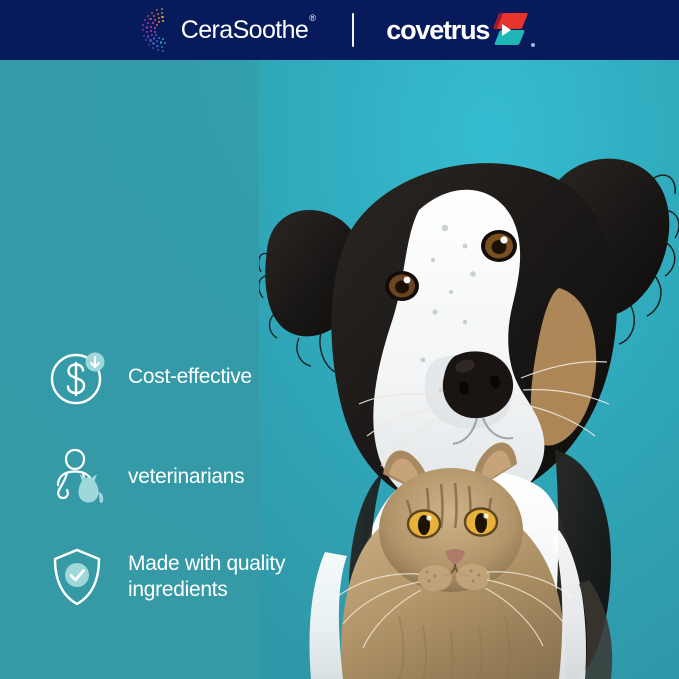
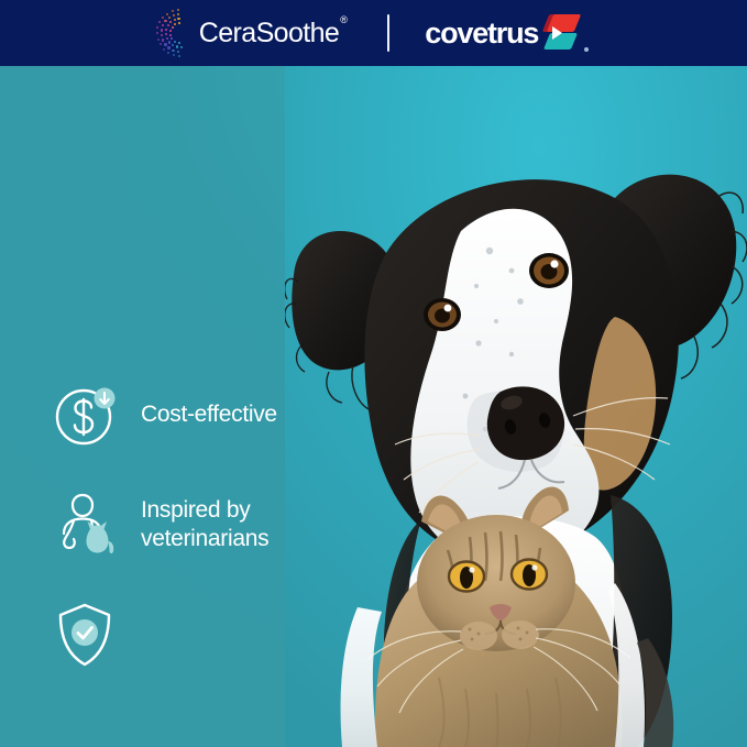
  CeraSoothe®
  covetrus
  Cost-effective
+ Inspired by
  veterinarians
- Made with quality
- ingredients
